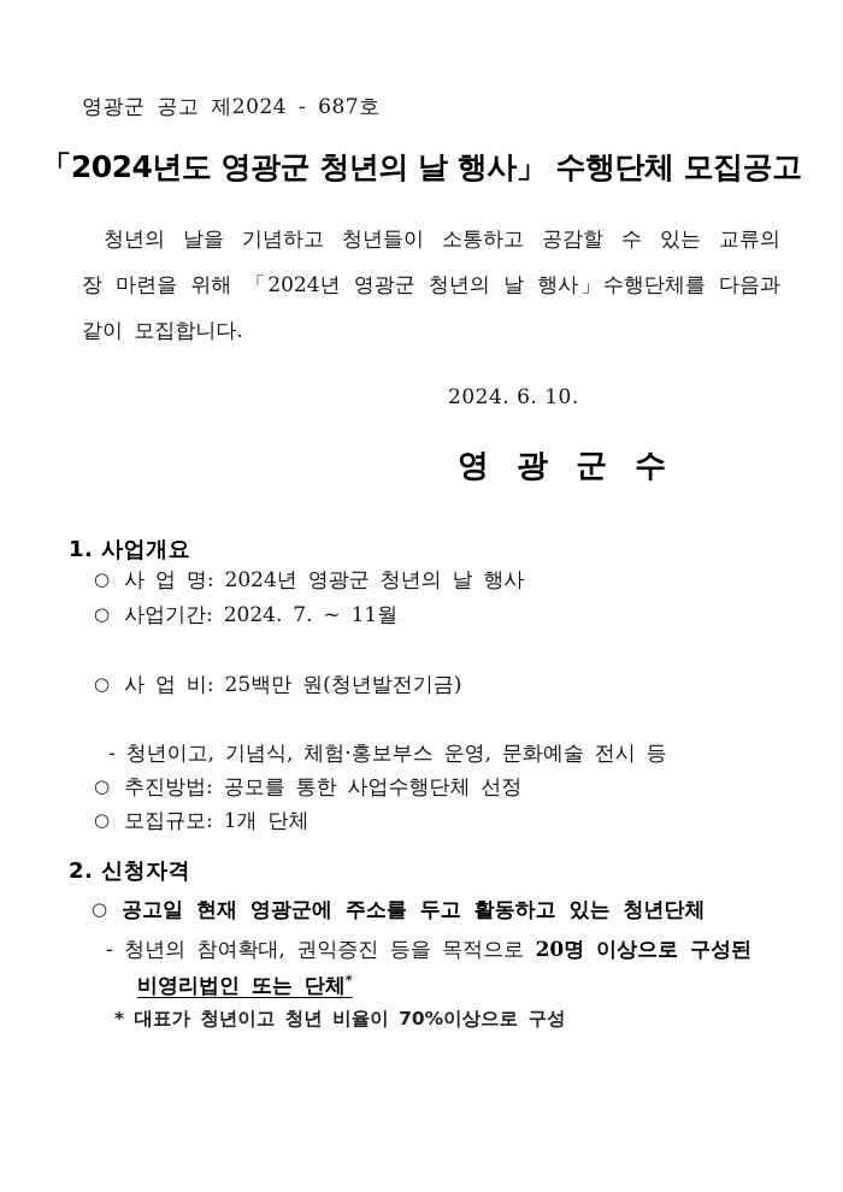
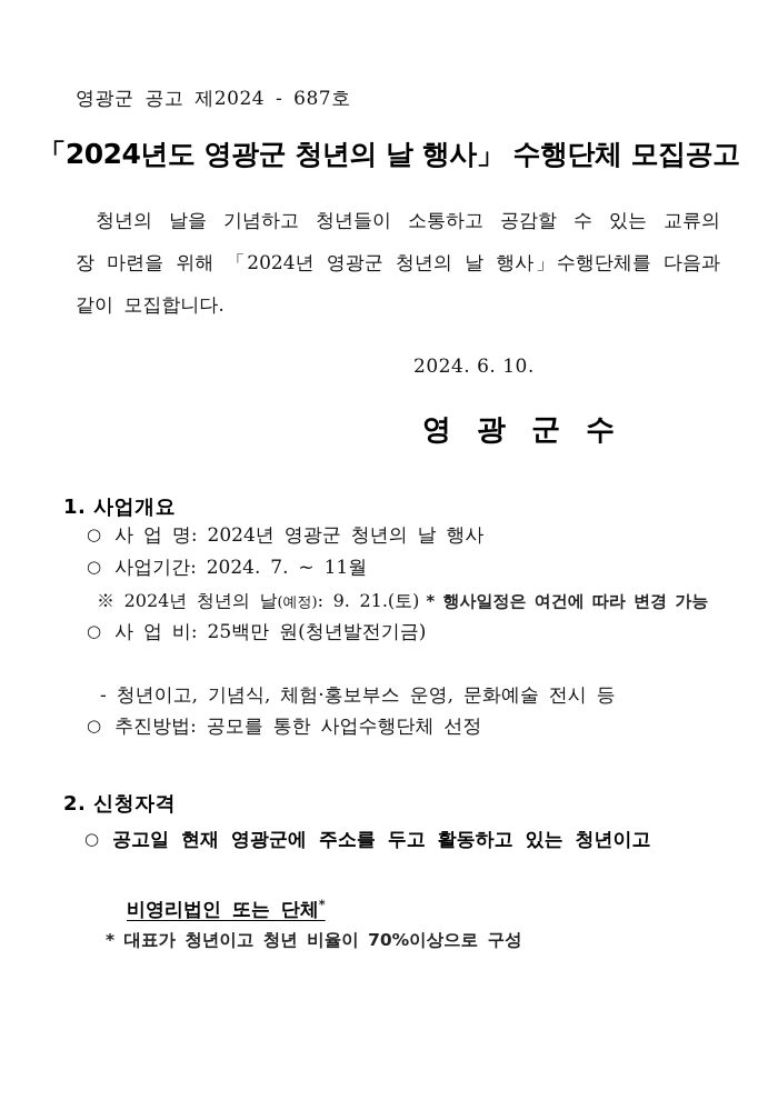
  영광군 공고 제2024 - 687호
  「2024년도 영광군 청년의 날 행사」 수행단체 모집공고
  청년의 날을 기념하고 청년들이 소통하고 공감할 수 있는 교류의
  장 마련을 위해 「2024년 영광군 청년의 날 행사」수행단체를 다음과
  같이 모집합니다.
  2024. 6. 10.
  영 광 군 수
  1. 사업개요
  ○ 사 업 명: 2024년 영광군 청년의 날 행사
  ○ 사업기간: 2024. 7. ~ 11월
+ ※ 2024년 청년의 날(예정): 9. 21.(토) * 행사일정은 여건에 따라 변경 가능
  ○ 사 업 비: 25백만 원(청년발전기금)
  - 청년이고, 기념식, 체험·홍보부스 운영, 문화예술 전시 등
  ○ 추진방법: 공모를 통한 사업수행단체 선정
- ○ 모집규모: 1개 단체
  2. 신청자격
- ○ 공고일 현재 영광군에 주소를 두고 활동하고 있는 청년단체
+ ○ 공고일 현재 영광군에 주소를 두고 활동하고 있는 청년이고
- - 청년의 참여확대, 권익증진 등을 목적으로 20명 이상으로 구성된
  비영리법인 또는 단체*
  * 대표가 청년이고 청년 비율이 70%이상으로 구성
